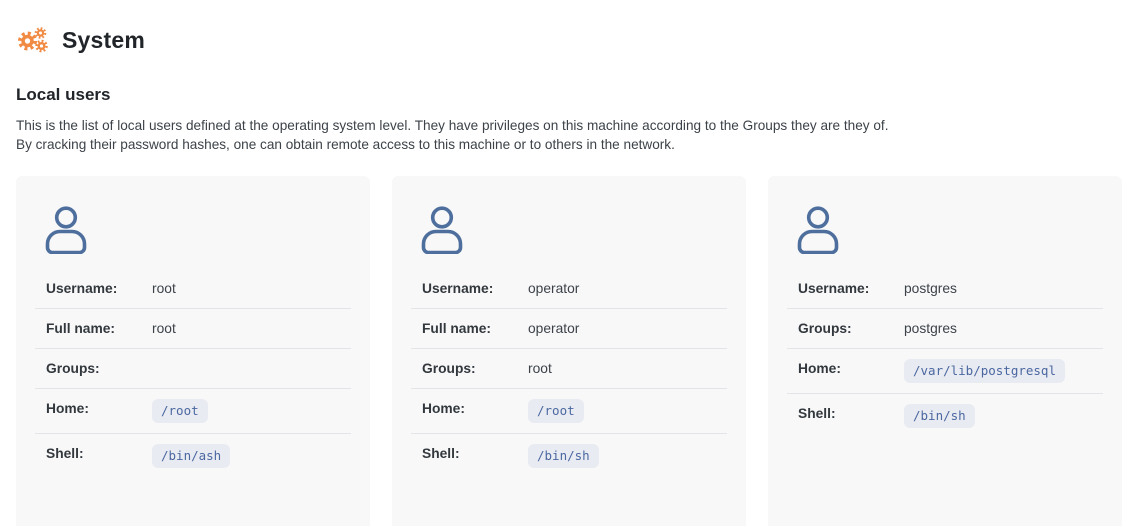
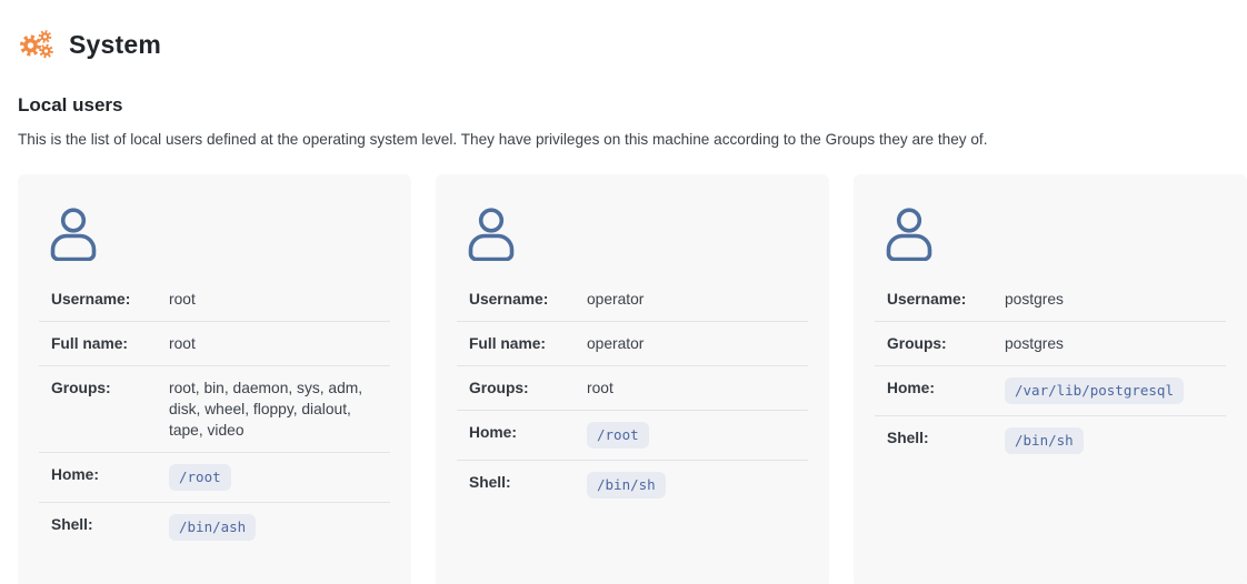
  System
  Local users
  This is the list of local users defined at the operating system level. They have privileges on this machine according to the Groups they are they of.
- By cracking their password hashes, one can obtain remote access to this machine or to others in the network.
  Username:
  root
  Full name:
  root
  Groups:
+ root, bin, daemon, sys, adm, disk, wheel, floppy, dialout, tape, video
  Home:
  /root
  Shell:
  /bin/ash
  Username:
  operator
  Full name:
  operator
  Groups:
  root
  Home:
  /root
  Shell:
  /bin/sh
  Username:
  postgres
  Groups:
  postgres
  Home:
  /var/lib/postgresql
  Shell:
  /bin/sh
